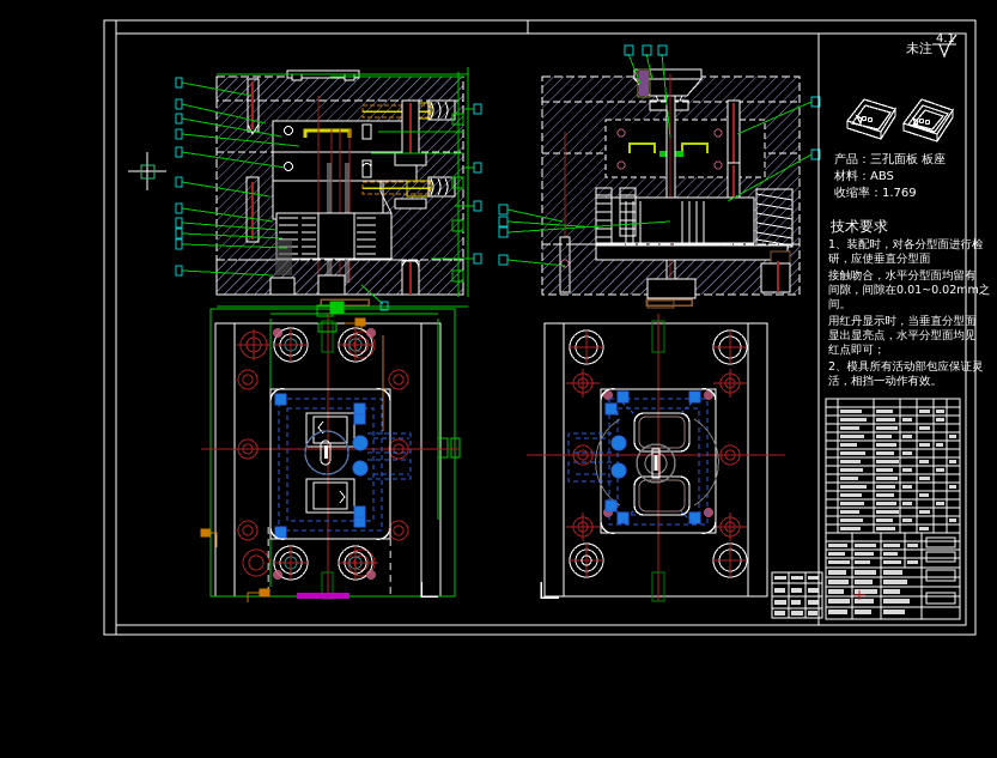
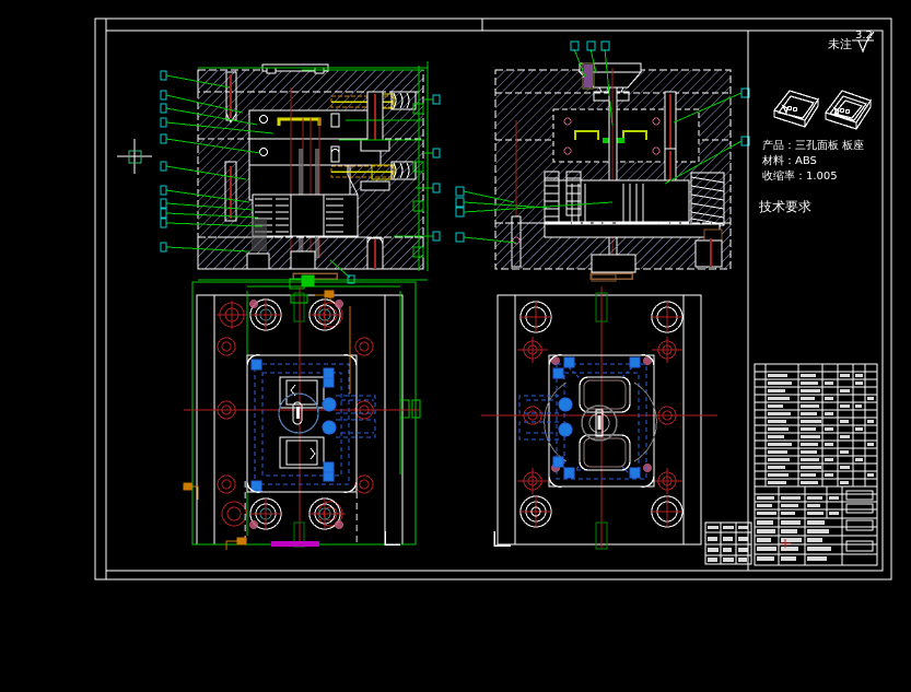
  未注
- 4.1
+ 3.2
  产品：三孔面板 板座
  材料：ABS
- 收缩率：1.769
+ 收缩率：1.005
  技术要求
- 1、装配时，对各分型面进行检
- 研，应使垂直分型面
- 接触吻合，水平分型面均留有
- 间隙，间隙在0.01~0.02mm之
- 间。
- 用红丹显示时，当垂直分型面
- 显出显亮点，水平分型面均见
- 红点即可；
- 2、模具所有活动部包应保证灵
- 活，相挡一动作有效。
